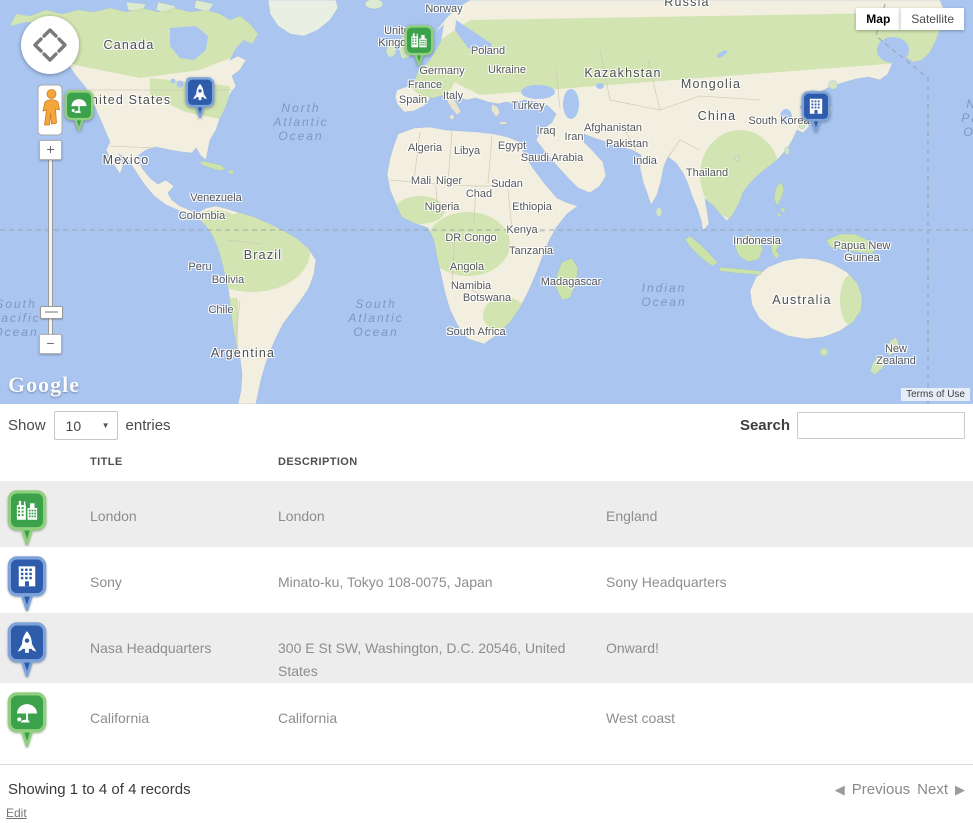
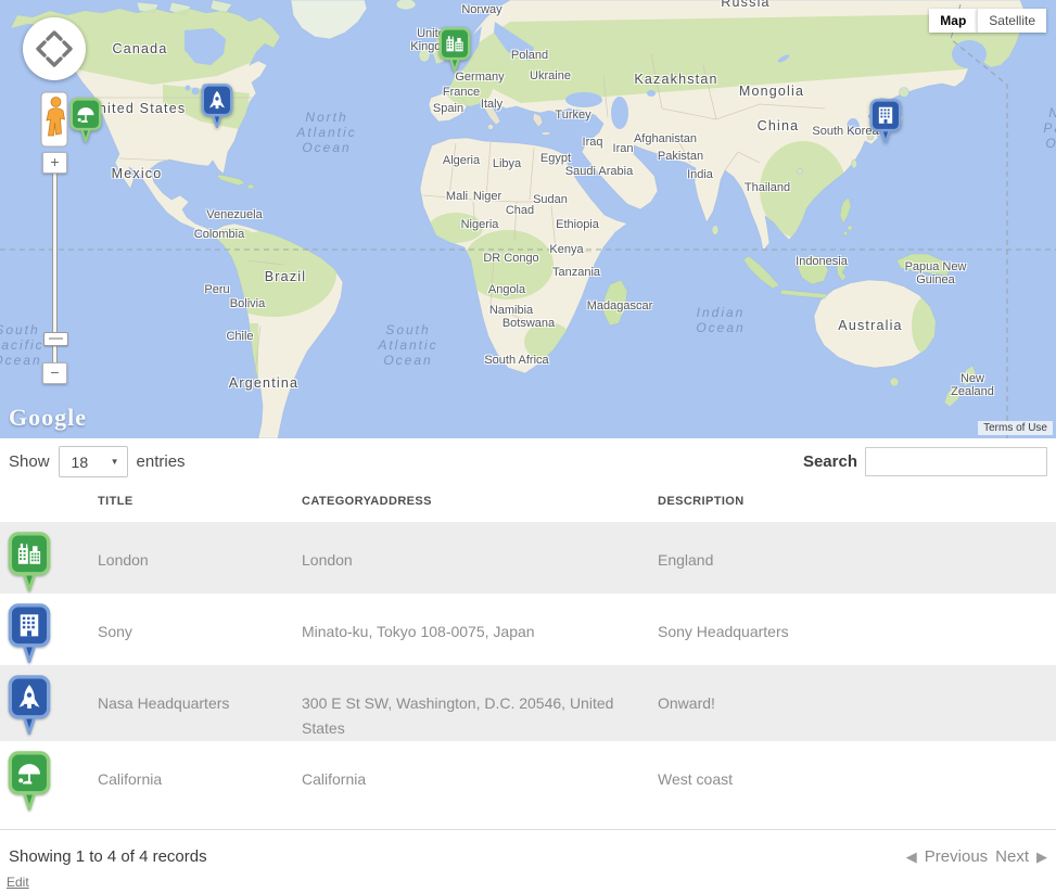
  Russia
  Norway
  Canada
  Poland
  Kingd
  Germany
  Ukraine
  Kazakhstan
  France
  Mongolia
  Italy
  Spain
  nited States
  Turkey
  China
  South Kore
  Iraq
  Iran
  Afghanistan
  Pakistan
  Algeria
  Libya
  Egypt
  Saudi Arabia
  India
  Thailand
  Mexico
  Mali
  Niger
  Sudan
  Chad
  Venezuela
  Nigeria
  Ethiopia
  Colombia
  Kenya
  DR Congo
  Indonesia
  Tanzania
  Papua New
  Guinea
  Brazil
  Peru
  Bolivia
  Angola
  Namibia
  Madagascar
  Botswana
  Australia
  Chile
  South Africa
  New
  Zealand
  Argentina
  North
  Atlantic
  Ocean
  South
  acific
  cean
  South
  Atlantic
  Ocean
  Indian
  Ocean
  +
  −
  Map
  Satellite
  Google
  Terms of Use
  Show
- 10
+ 18
  ▼
  entries
  Search
  TITLE
+ CATEGORYADDRESS
  DESCRIPTION
  London
  London
  England
  Sony
  Minato-ku, Tokyo 108-0075, Japan
  Sony Headquarters
  Nasa Headquarters
  300 E St SW, Washington, D.C. 20546, United States
  Onward!
  California
  California
  West coast
  Showing 1 to 4 of 4 records
  ◀
  Previous
  Next
  ▶
  Edit
